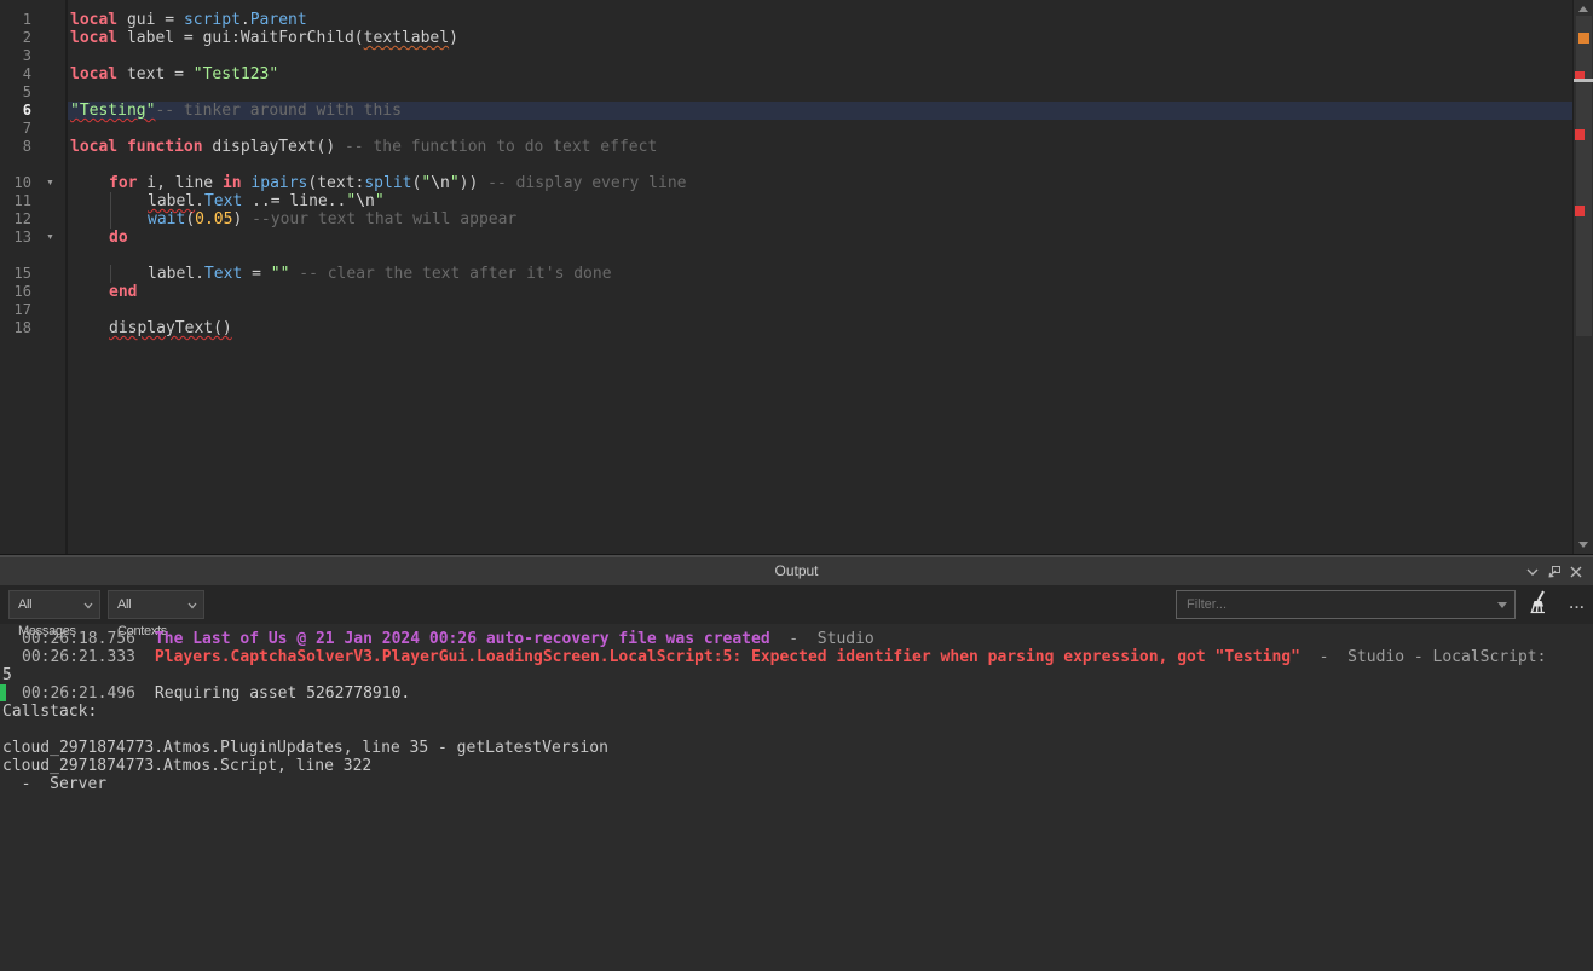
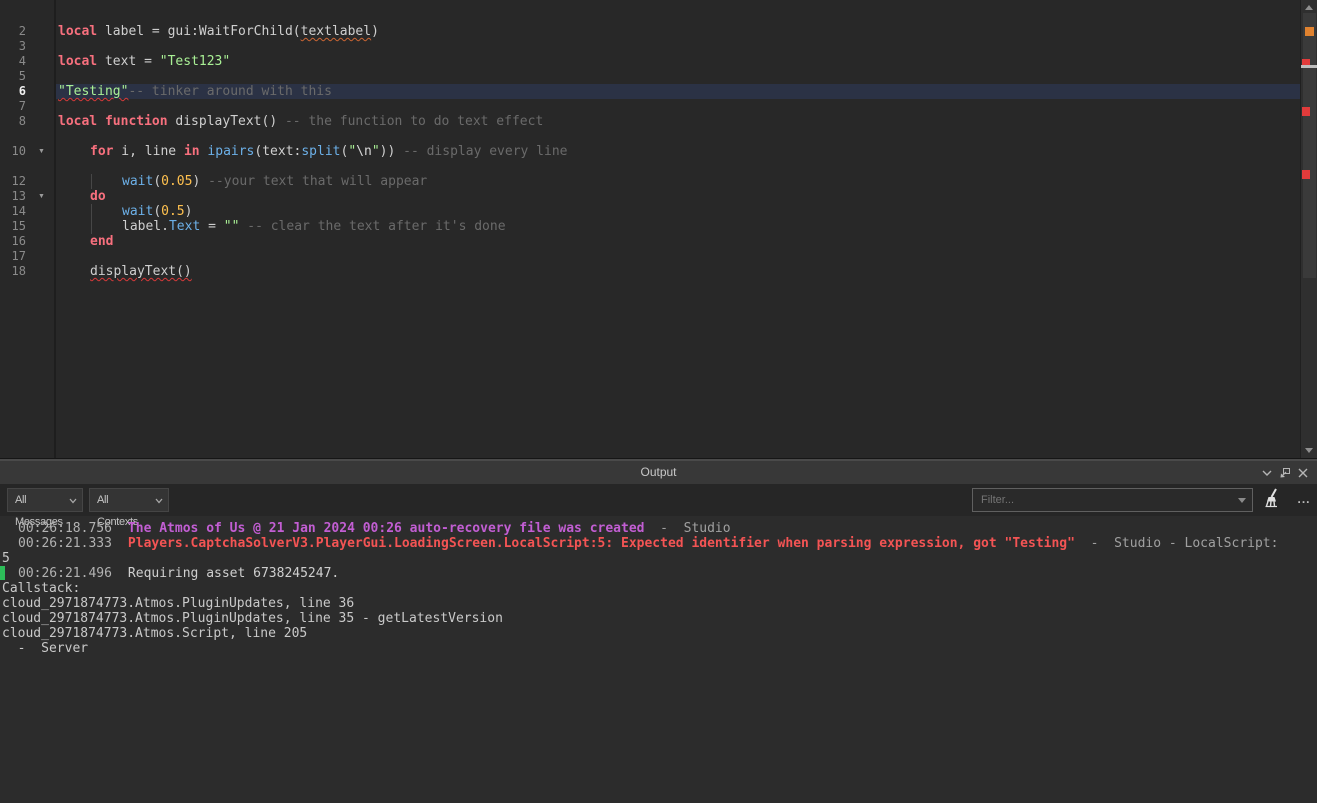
- 1
- local gui = script.Parent
  2
  local label = gui:WaitForChild(textlabel)
  3
  4
  local text = "Test123"
  5
  6
  "Testing"-- tinker around with this
  7
  8
  local function displayText() -- the function to do text effect
  10
  for i, line in ipairs(text:split("\n")) -- display every line
- 11
- label.Text ..= line.."\n"
  12
  wait(0.05) --your text that will appear
  13
  do
+ 14
+ wait(0.5)
  15
  label.Text = "" -- clear the text after it's done
  16
  end
  17
  18
  displayText()
  Output
  All Messages
  All Contexts
  Filter...
  ...
- 00:26:18.756 The Last of Us @ 21 Jan 2024 00:26 auto-recovery file was created - Studio
+ 00:26:18.756 The Atmos of Us @ 21 Jan 2024 00:26 auto-recovery file was created - Studio
  00:26:21.333 Players.CaptchaSolverV3.PlayerGui.LoadingScreen.LocalScript:5: Expected identifier when parsing expression, got "Testing" - Studio - LocalScript:
  5
- 00:26:21.496 Requiring asset 5262778910.
+ 00:26:21.496 Requiring asset 6738245247.
  Callstack:
+ cloud_2971874773.Atmos.PluginUpdates, line 36
  cloud_2971874773.Atmos.PluginUpdates, line 35 - getLatestVersion
- cloud_2971874773.Atmos.Script, line 322
+ cloud_2971874773.Atmos.Script, line 205
  - Server
